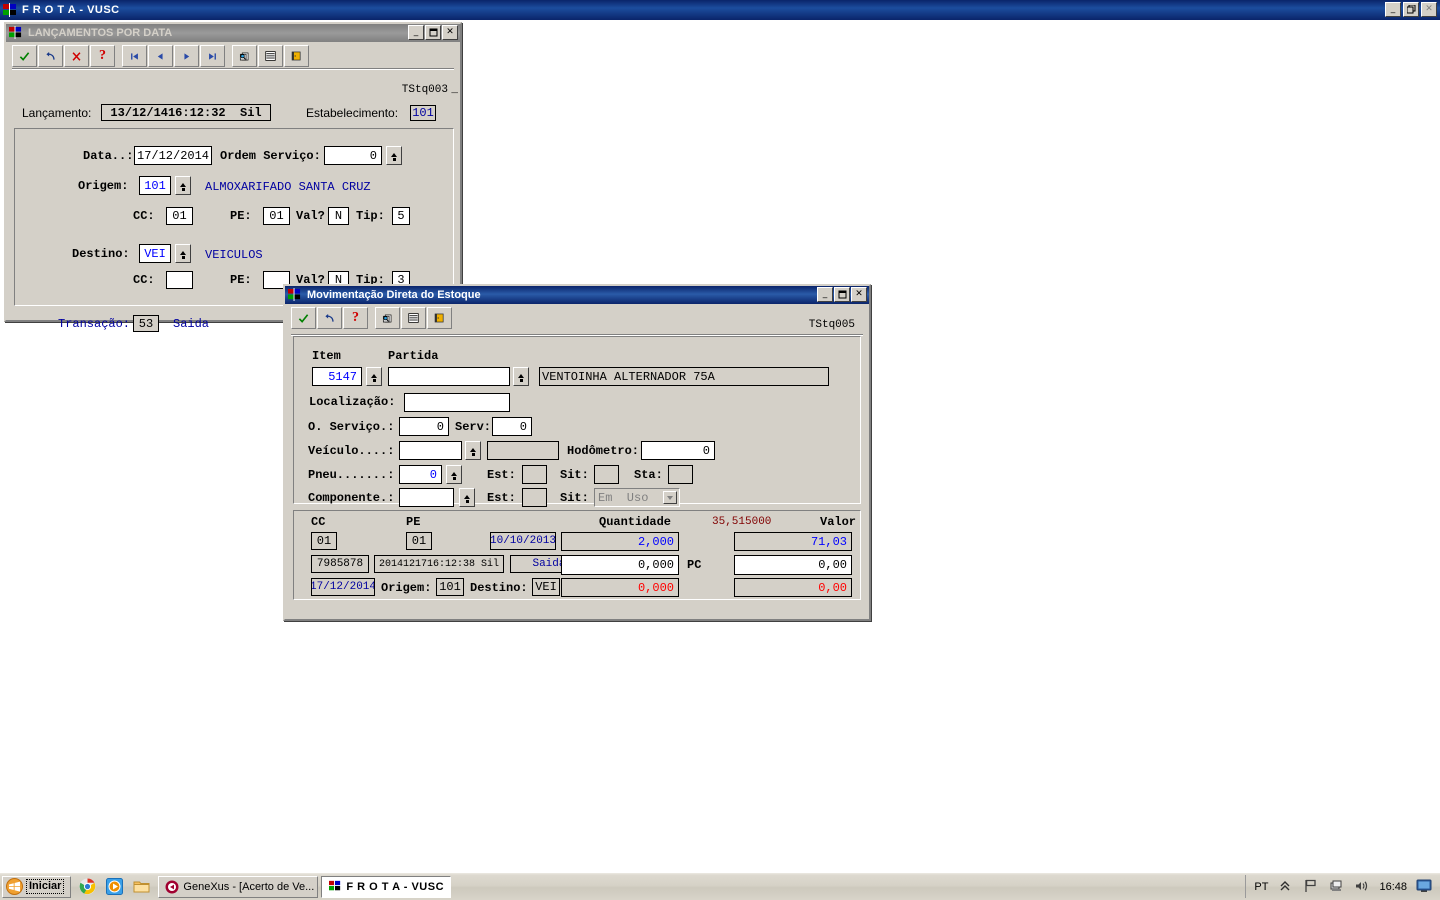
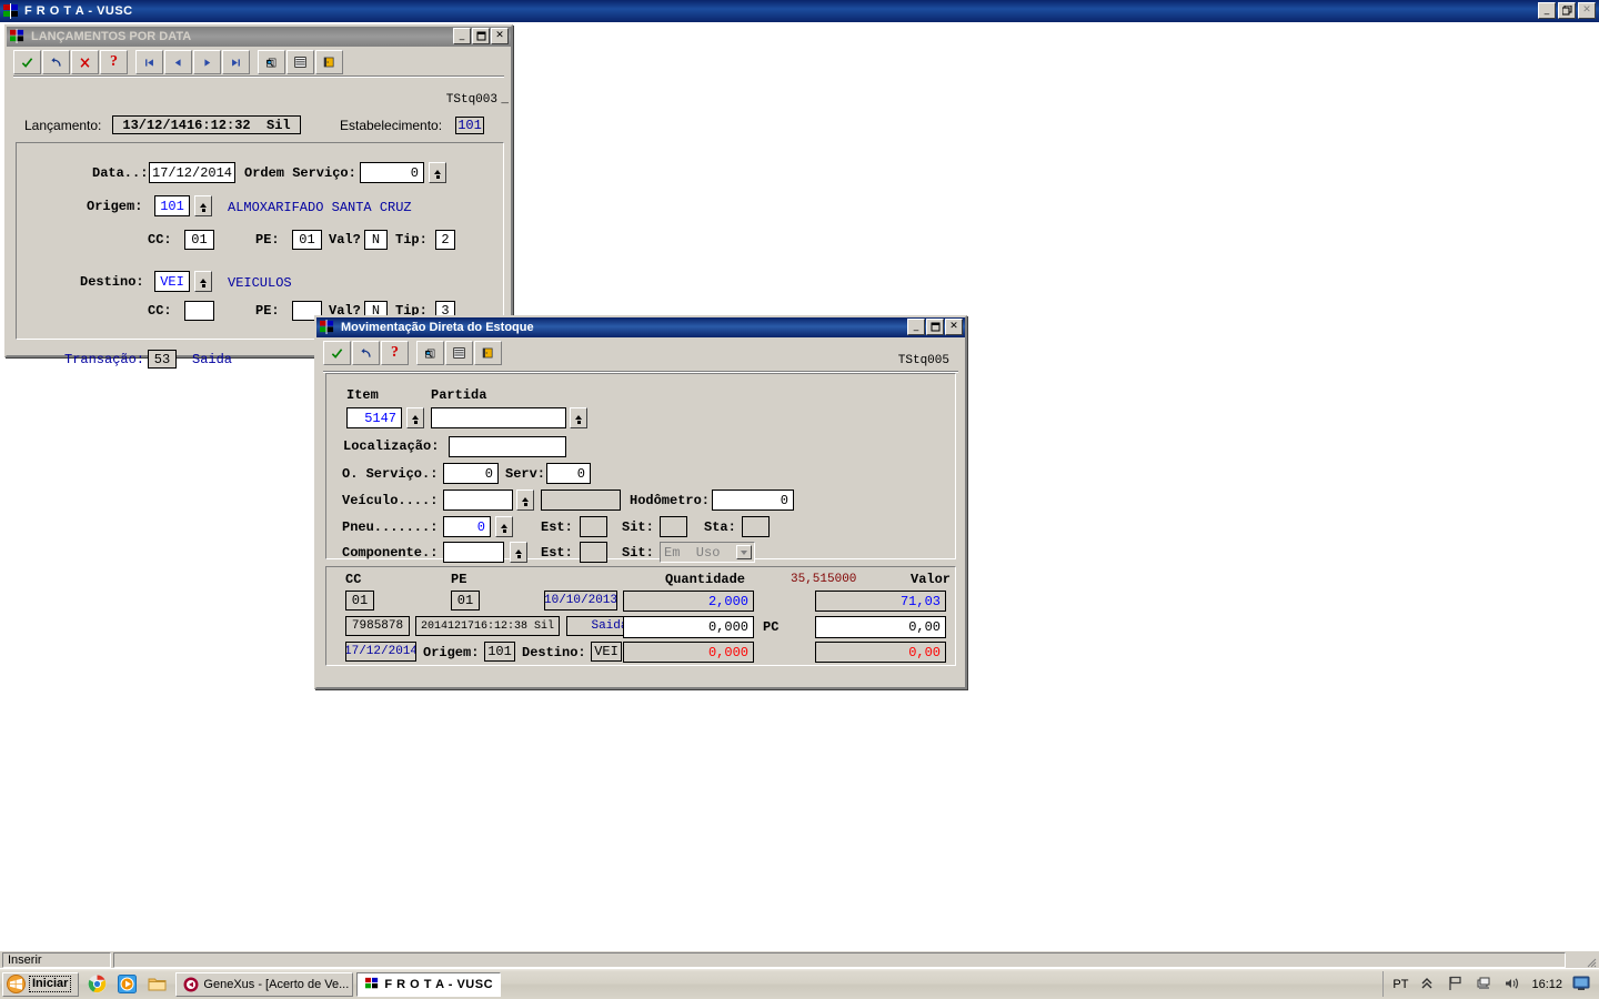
  F R O T A - VUSC
  _
  ✕
  LANÇAMENTOS POR DATA
  _
  ✕
  ?
  TStq003
  _
  Lançamento:
  13/12/1416:12:32 Sil
  Estabelecimento:
  101
  Data..:
  17/12/2014
  Ordem Serviço:
  0
  Origem:
  101
  ALMOXARIFADO SANTA CRUZ
  CC:
  01
  PE:
  01
  Val?
  N
  Tip:
- 5
+ 2
  Destino:
  VEI
  VEICULOS
  CC:
  PE:
  Val?
  N
  Tip:
  3
  Transação:
  53
  Saida
  Movimentação Direta do Estoque
  _
  ✕
  ?
  TStq005
  Item
  Partida
  5147
- VENTOINHA ALTERNADOR 75A
  Localização:
  O. Serviço.:
  0
  Serv:
  0
  Veículo....:
  Hodômetro:
  0
  Pneu.......:
  0
  Est:
  Sit:
  Sta:
  Componente.:
  Est:
  Sit:
  Em Uso
  CC
  PE
  Quantidade
  35,515000
  Valor
  01
  01
  10/10/2013
  2,000
  71,03
  7985878
  2014121716:12:38 Sil
  Said
  0,000
  PC
  0,00
  17/12/2014
  Origem:
  101
  Destino:
  VEI
  0,000
  0,00
+ Inserir
  Iniciar
  GeneXus - [Acerto de Ve...
  F R O T A - VUSC
  PT
- 16:48
+ 16:12
